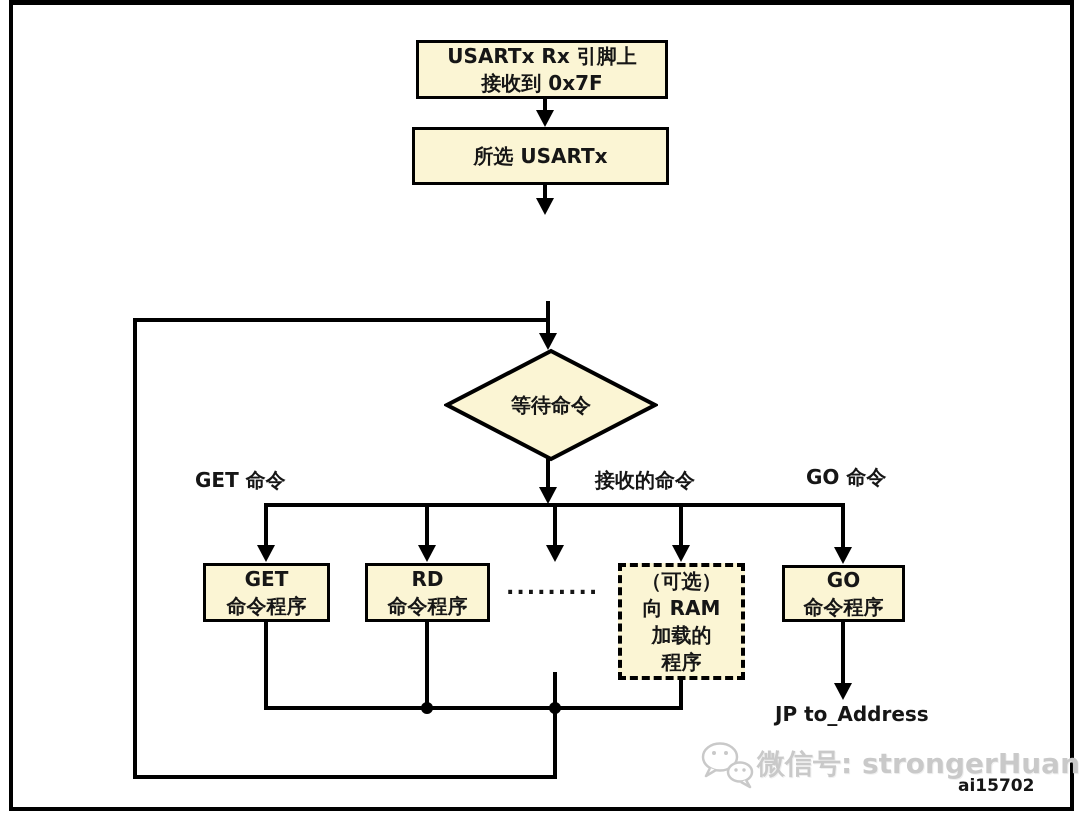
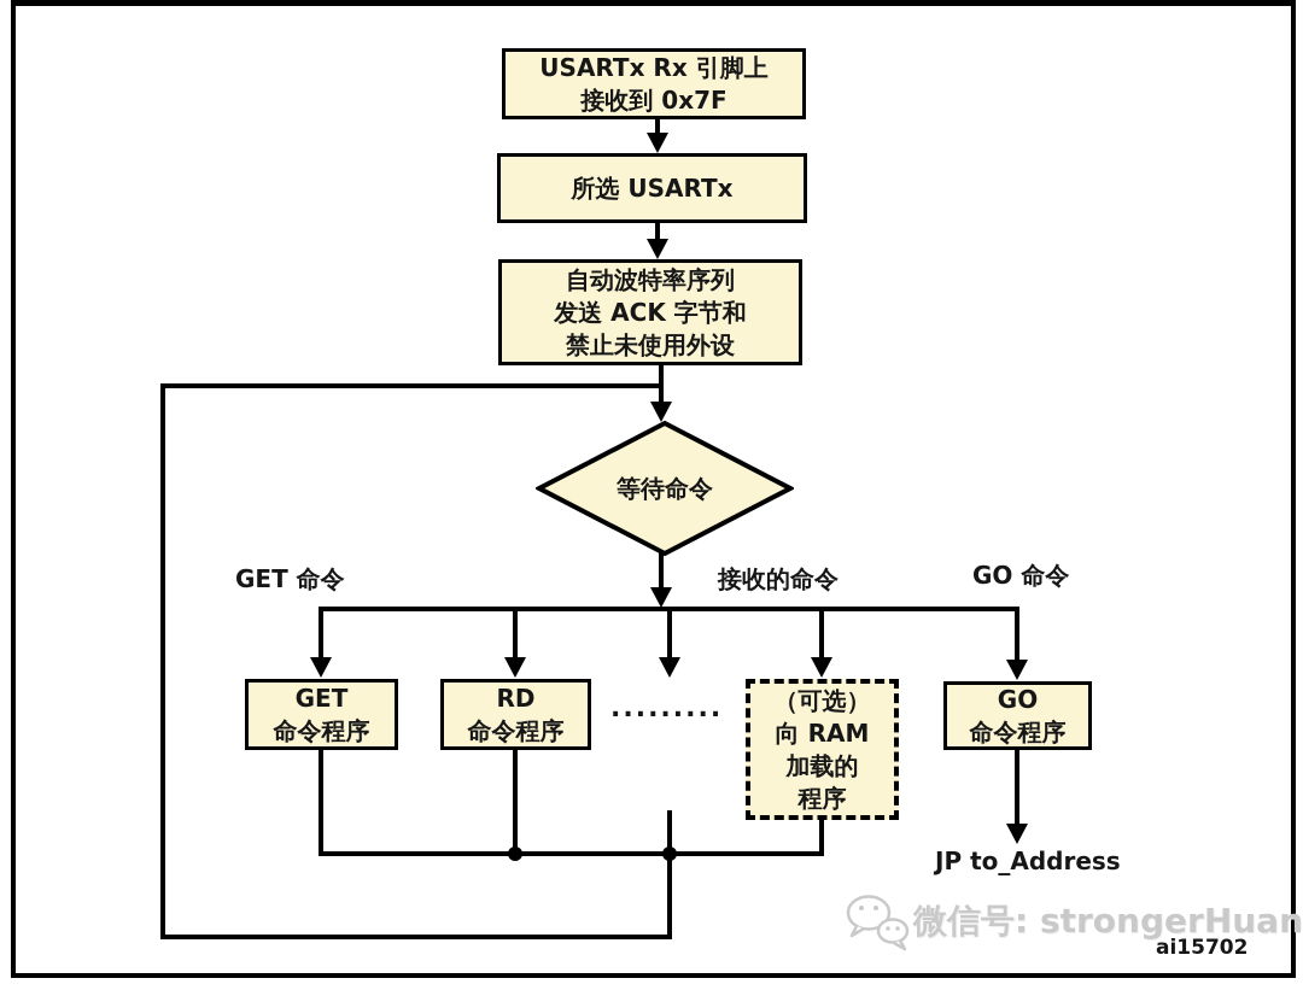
  USARTx Rx 引脚上
  接收到 0x7F
  所选 USARTx
+ 自动波特率序列
+ 发送 ACK 字节和
+ 禁止未使用外设
  等待命令
  GET 命令
  接收的命令
  GO 命令
  GET
  命令程序
  RD
  命令程序
  .........
  （可选）
  向 RAM
  加载的
  程序
  GO
  命令程序
  JP to_Address
  微信号: strongerHuan
  ai15702
